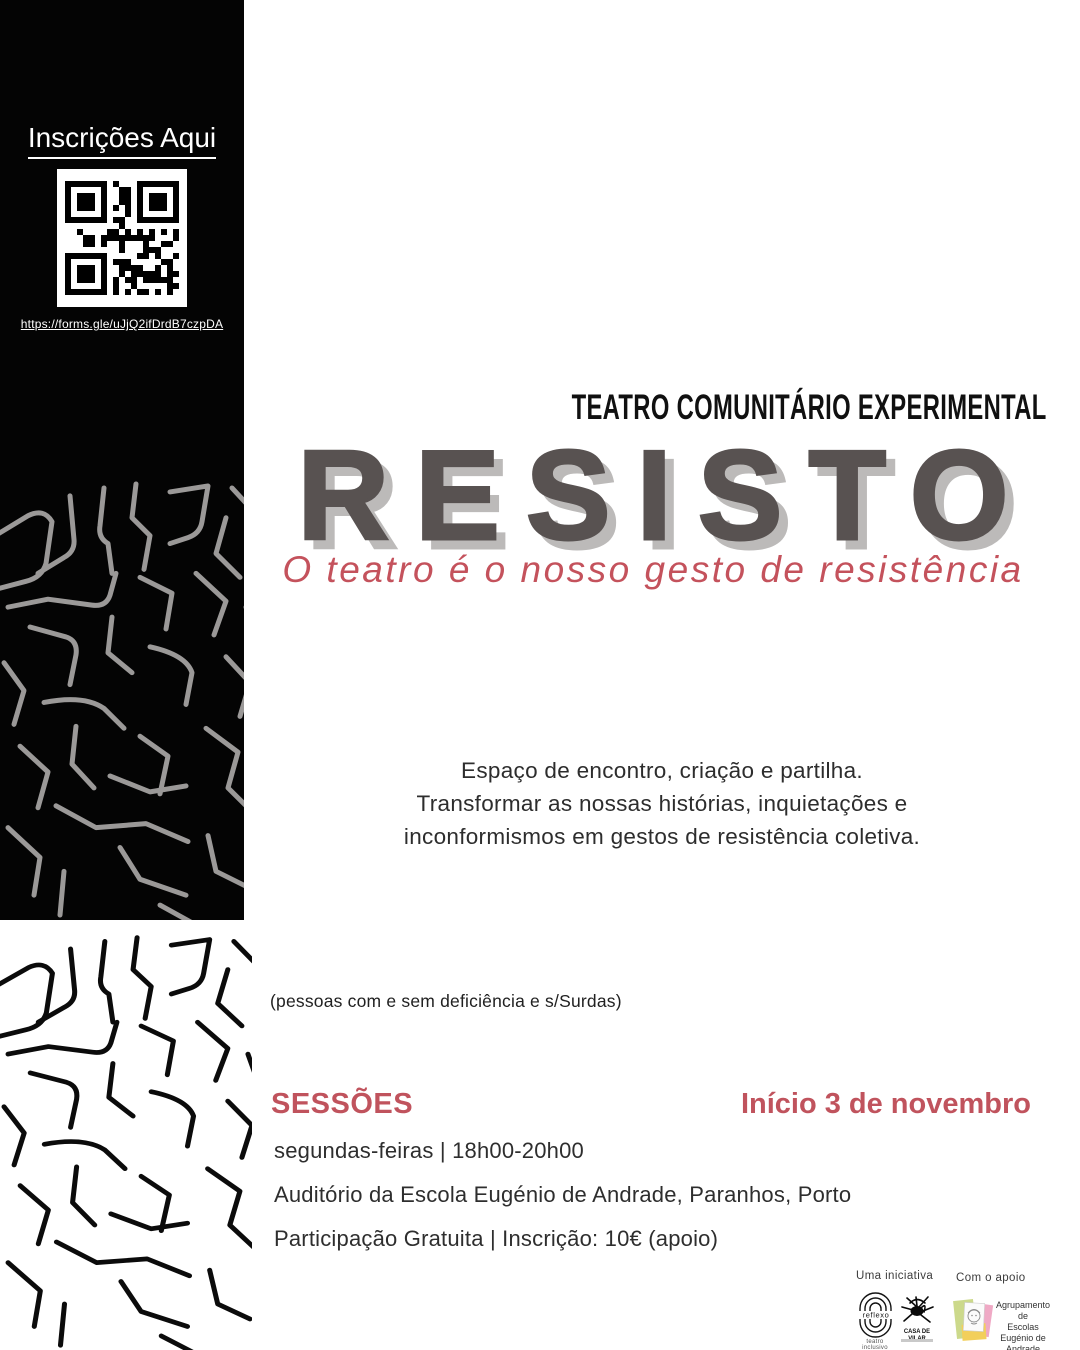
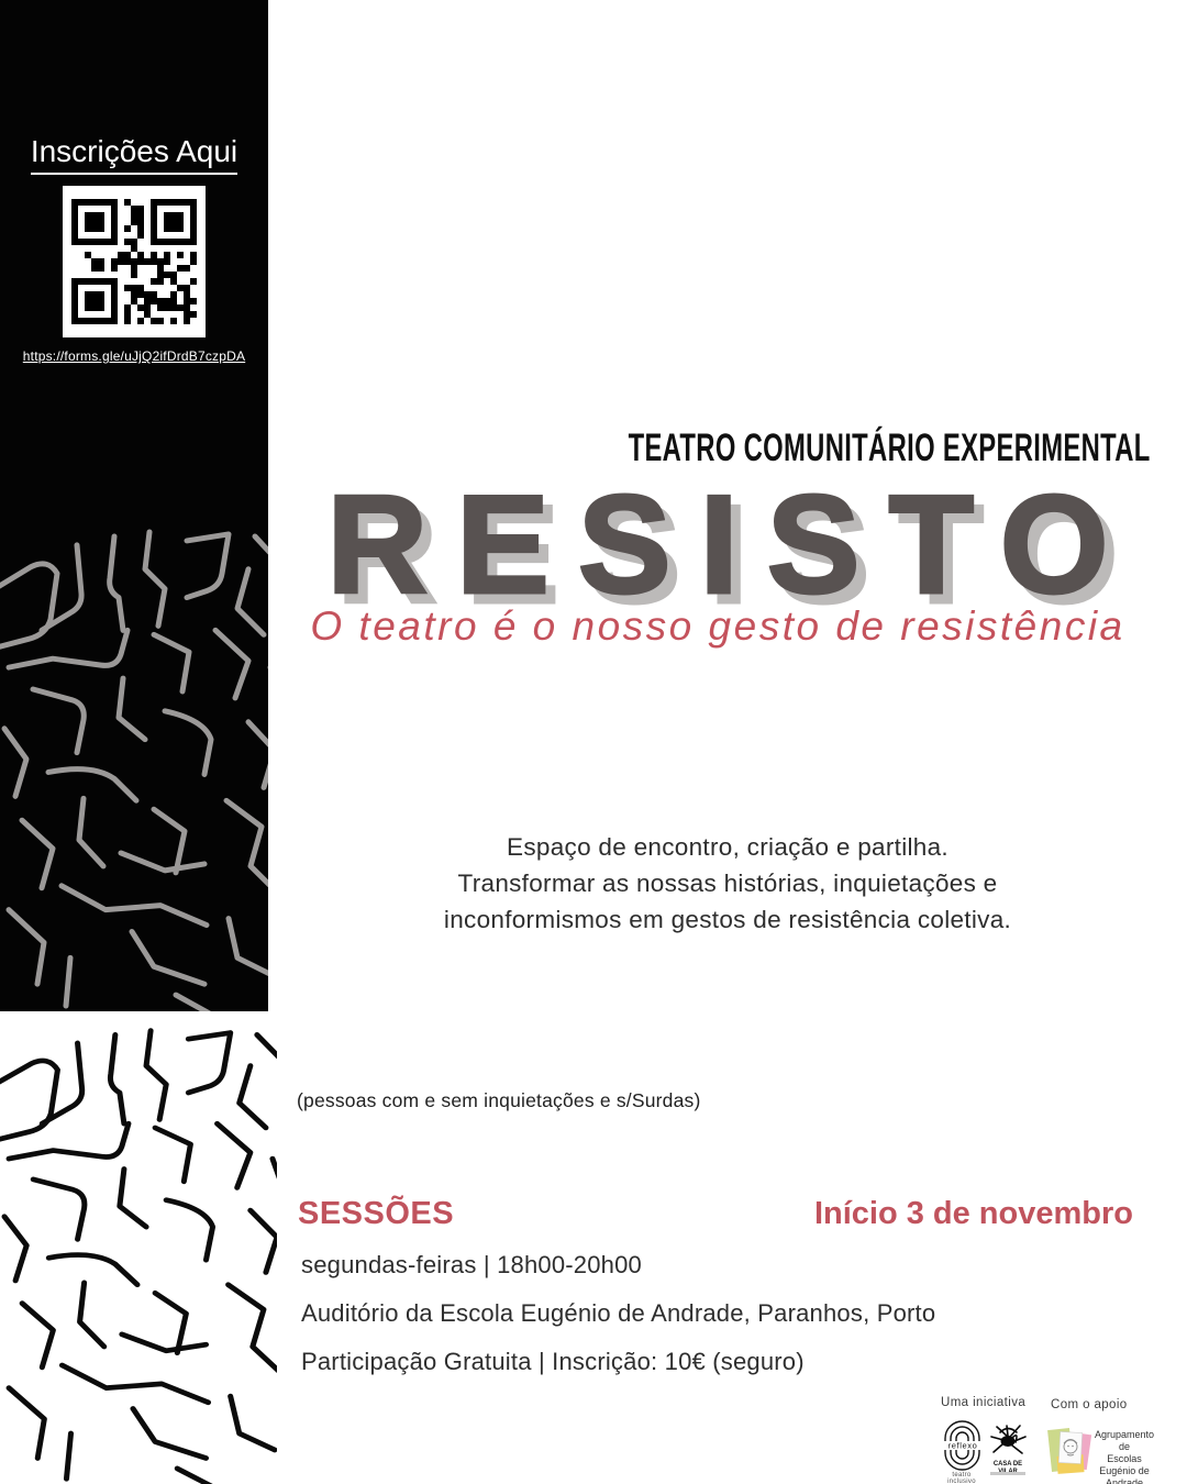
  Inscrições Aqui
  https://forms.gle/uJjQ2ifDrdB7czpDA
  TEATRO COMUNITÁRIO EXPERIMENTAL
  RESISTO
  O teatro é o nosso gesto de resistência
  Espaço de encontro, criação e partilha.
  Transformar as nossas histórias, inquietações e
  inconformismos em gestos de resistência coletiva.
- (pessoas com e sem deficiência e s/Surdas)
+ (pessoas com e sem inquietações e s/Surdas)
  SESSÕES
  Início 3 de novembro
  segundas-feiras | 18h00-20h00
  Auditório da Escola Eugénio de Andrade, Paranhos, Porto
- Participação Gratuita | Inscrição: 10€ (apoio)
+ Participação Gratuita | Inscrição: 10€ (seguro)
  Uma iniciativa
  Com o apoio
  reflexo
  Agrupamento de
  Escolas Eugénio de
  Andrade
